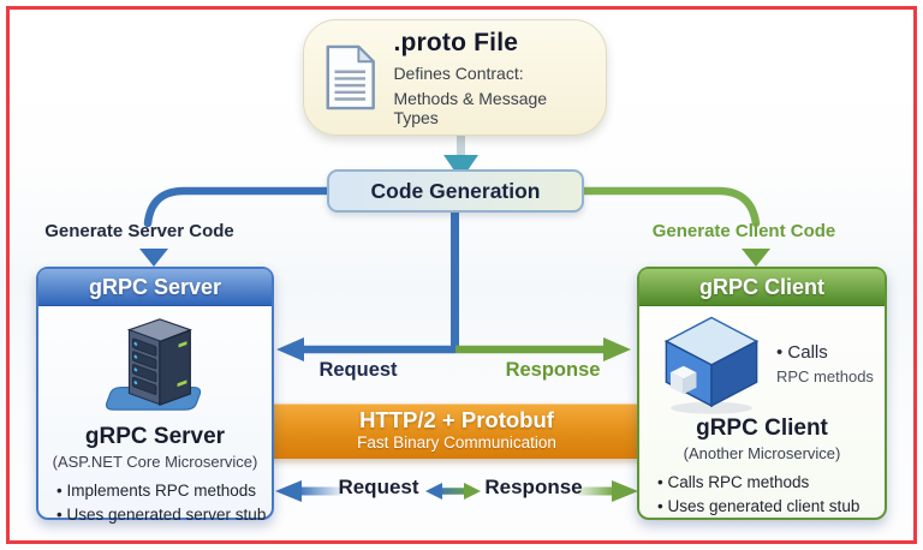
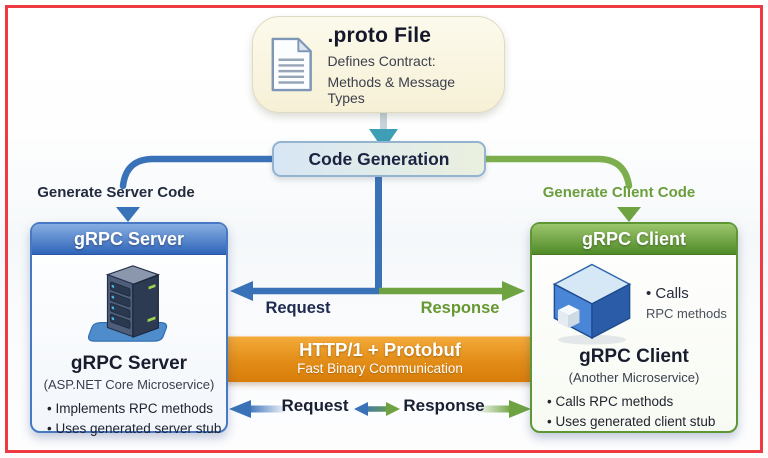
  .proto File
  Defines Contract:
  Methods & Message Types
  Code Generation
  Generate Server Code
  Generate Client Code
  gRPC Server
  gRPC Server
  (ASP.NET Core Microservice)
  Implements RPC methods
  Uses generated server stub
  gRPC Client
  Calls
  RPC methods
  gRPC Client
  (Another Microservice)
  Calls RPC methods
  Uses generated client stub
- HTTP/2 + Protobuf
+ HTTP/1 + Protobuf
  Fast Binary Communication
  Request
  Response
  Request
  Response
